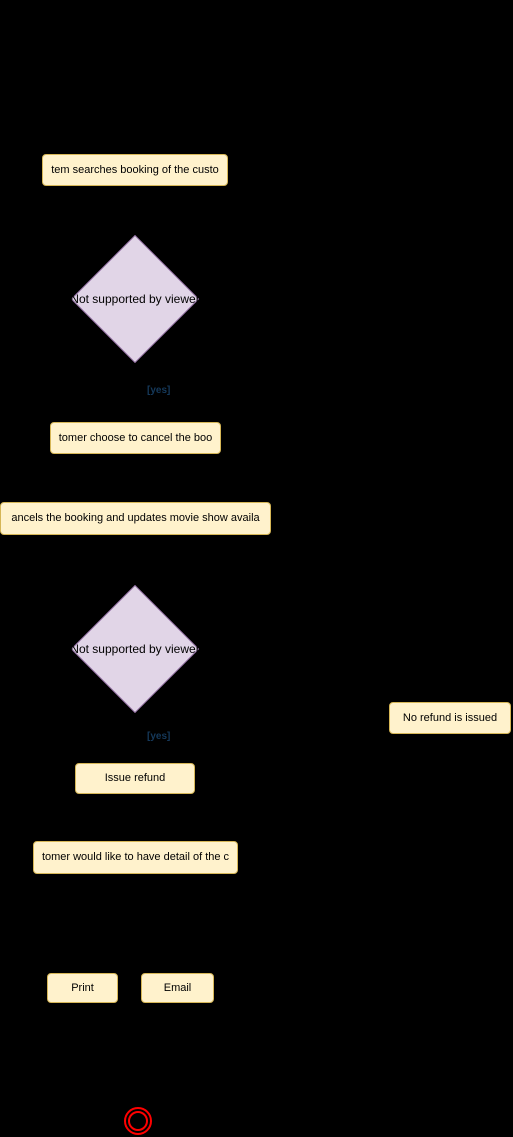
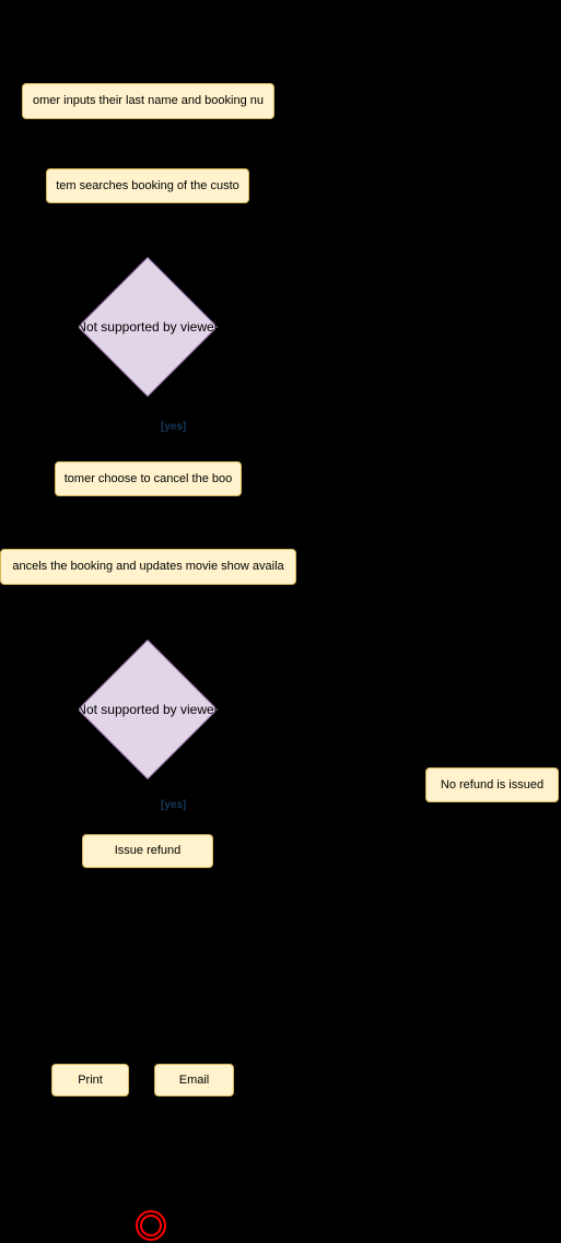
+ omer inputs their last name and booking nu
  tem searches booking of the custo
  Not supported by viewer
  tomer choose to cancel the boo
  ancels the booking and updates movie show availa
  Not supported by viewer
  No refund is issued
  Issue refund
- tomer would like to have detail of the c
  Print
  Email
  [yes]
  [yes]
